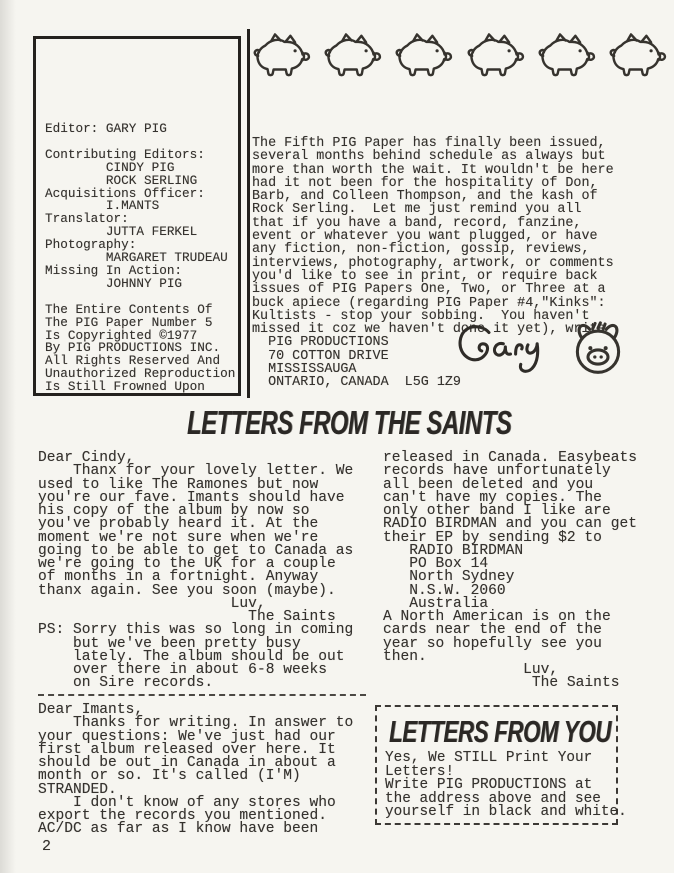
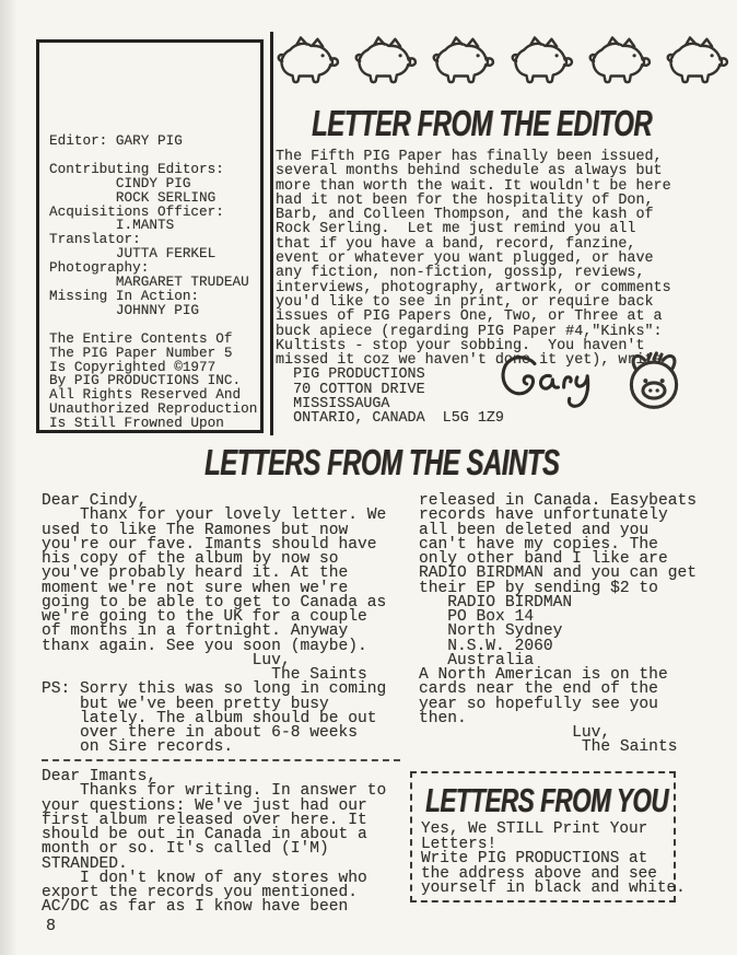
  Editor: GARY PIG
  Contributing Editors:
  CINDY PIG
  ROCK SERLING
  Acquisitions Officer:
  I.MANTS
  Translator:
  JUTTA FERKEL
  Photography:
  MARGARET TRUDEAU
  Missing In Action:
  JOHNNY PIG
  The Entire Contents Of
  The PIG Paper Number 5
  Is Copyrighted ©1977
  By PIG PRODUCTIONS INC.
  All Rights Reserved And
  Unauthorized Reproduction
  Is Still Frowned Upon
+ LETTER FROM THE EDITOR
  The Fifth PIG Paper has finally been issued,
  several months behind schedule as always but
  more than worth the wait. It wouldn't be here
  had it not been for the hospitality of Don,
  Barb, and Colleen Thompson, and the kash of
  Rock Serling. Let me just remind you all
  that if you have a band, record, fanzine,
  event or whatever you want plugged, or have
  any fiction, non-fiction, gossip, reviews,
  interviews, photography, artwork, or comments
  you'd like to see in print, or require back
  issues of PIG Papers One, Two, or Three at a
  buck apiece (regarding PIG Paper #4,"Kinks":
  Kultists - stop your sobbing. You haven't
  missed it coz we haven't dne it yet), wrie
  PIG PRODUCTIONS
  70 COTTON DRIVE
  MISSISSAUGA
  ONTARIO, CANADA L5G 1Z9
  LETTERS FROM THE SAINTS
  Dear Cindy,
  Thanx for your lovely letter. We
  used to like The Ramones but now
  you're our fave. Imants should have
  his copy of the album by now so
  you've probably heard it. At the
  moment we're not sure when we're
  going to be able to get to Canada as
  we're going to the UK for a couple
  of months in a fortnight. Anyway
  thanx again. See you soon (maybe).
  Luv,
  The Saints
  PS: Sorry this was so long in coming
  but we've been pretty busy
  lately. The album should be out
  over there in about 6-8 weeks
  on Sire records.
  Dear Imants,
  Thanks for writing. In answer to
  your questions: We've just had our
  first album released over here. It
  should be out in Canada in about a
  month or so. It's called (I'M)
  STRANDED.
  I don't know of any stores who
  export the records you mentioned.
  AC/DC as far as I know have been
  released in Canada. Easybeats
  records have unfortunately
  all been deleted and you
  can't have my copies. The
  only other band I like are
  RADIO BIRDMAN and you can get
  their EP by sending $2 to
  RADIO BIRDMAN
  PO Box 14
  North Sydney
  N.S.W. 2060
  Australia
  A North American is on the
  cards near the end of the
  year so hopefully see you
  then.
  Luv,
  The Saints
  LETTERS FROM YOU
  Yes, We STILL Print Your
  Letters!
  Write PIG PRODUCTIONS at
  the address above and see
  yourself in black and white.
- 2
+ 8
